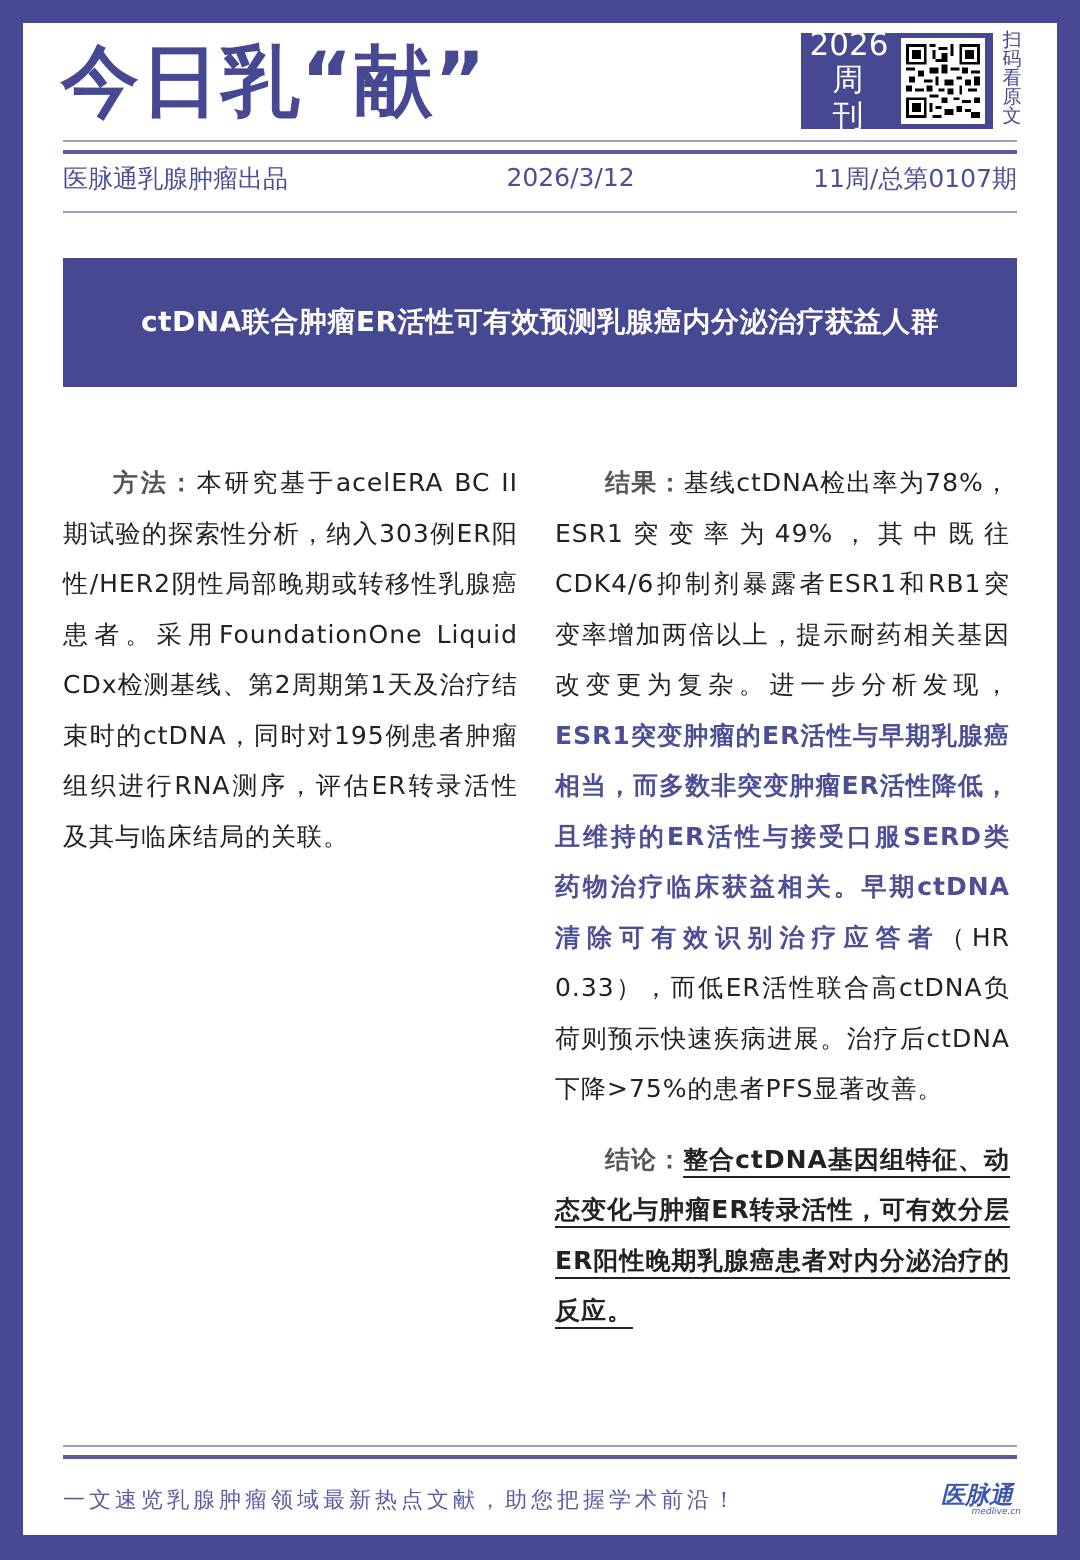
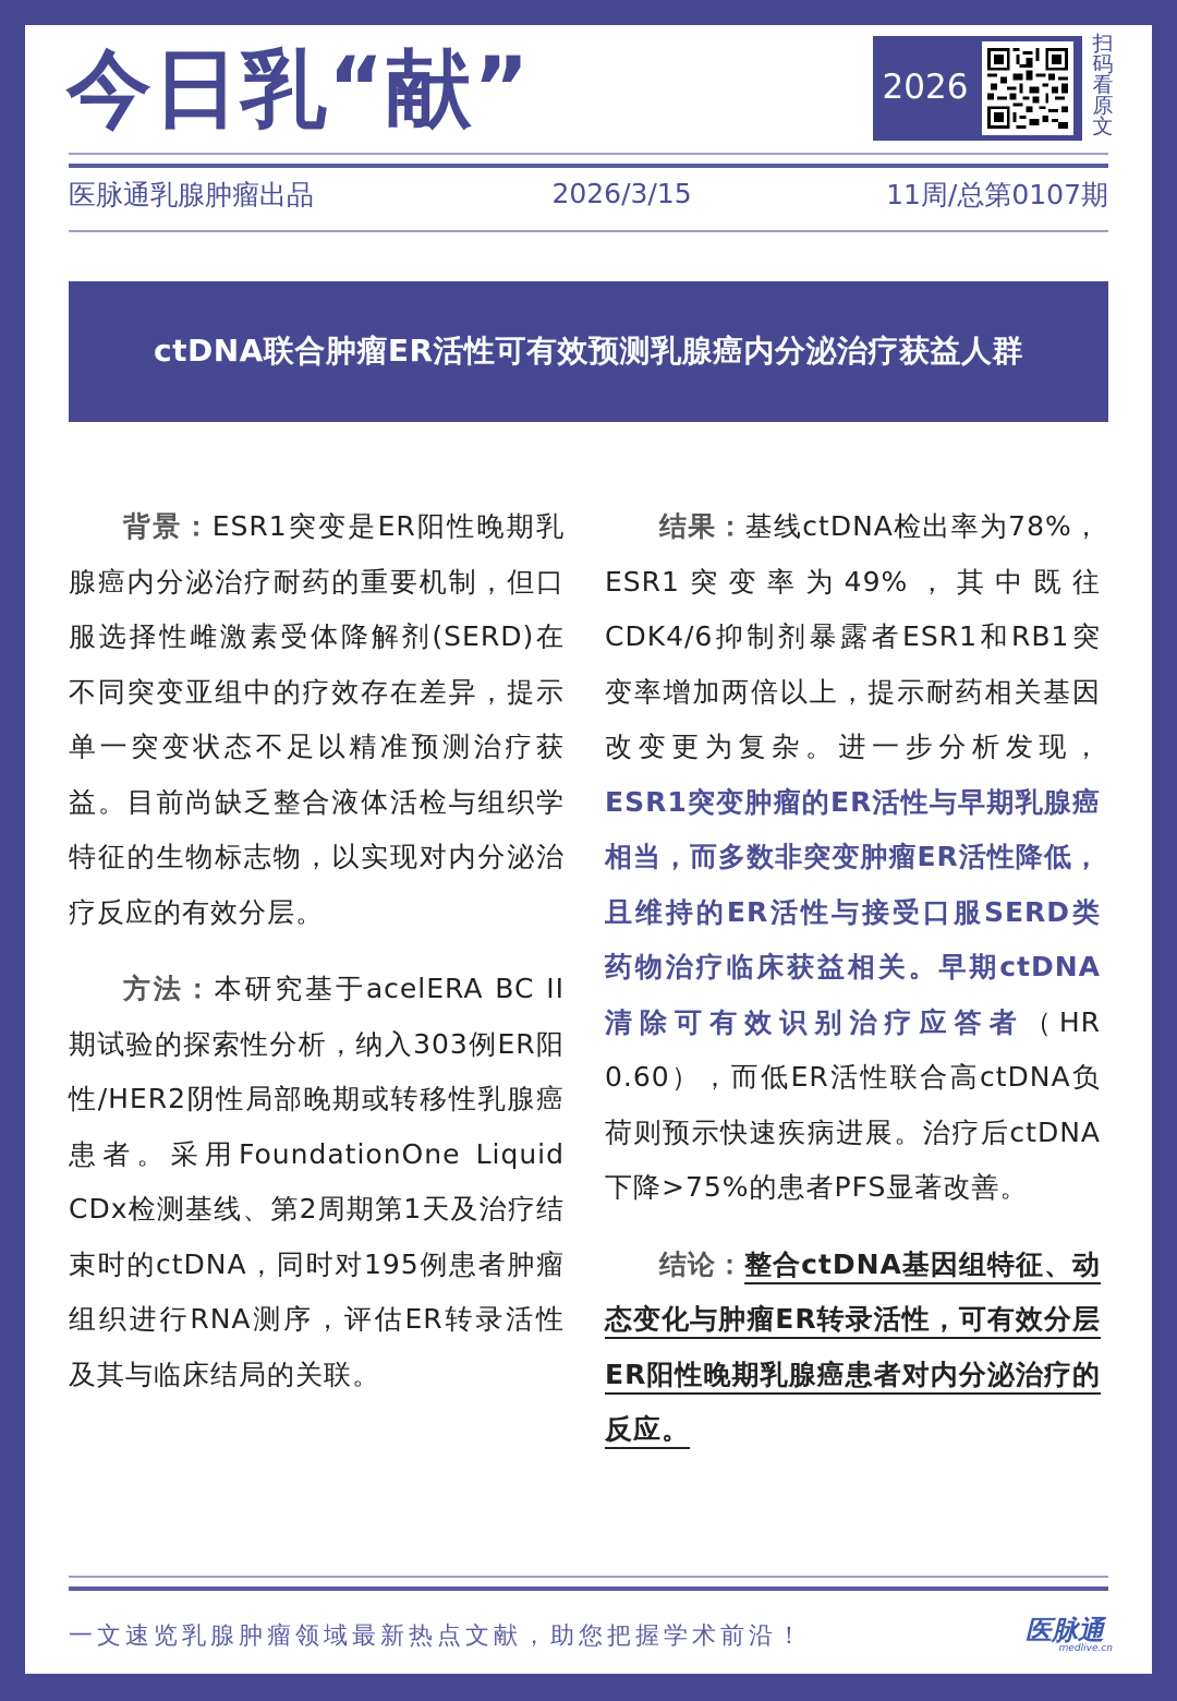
  今日乳“献”
  2026
- 周 刊
  扫码看原文
  医脉通乳腺肿瘤出品
- 2026/3/12
+ 2026/3/15
  11周/总第0107期
  ctDNA联合肿瘤ER活性可有效预测乳腺癌内分泌治疗获益人群
+ 背景：ESR1突变是ER阳性晚期乳腺癌内分泌治疗耐药的重要机制，但口服选择性雌激素受体降解剂(SERD)在不同突变亚组中的疗效存在差异，提示单一突变状态不足以精准预测治疗获益。目前尚缺乏整合液体活检与组织学特征的生物标志物，以实现对内分泌治疗反应的有效分层。
  方法：本研究基于acelERA BC II期试验的探索性分析，纳入303例ER阳性/HER2阴性局部晚期或转移性乳腺癌患者。采用FoundationOne Liquid CDx检测基线、第2周期第1天及治疗结束时的ctDNA，同时对195例患者肿瘤组织进行RNA测序，评估ER转录活性及其与临床结局的关联。
- 结果：基线ctDNA检出率为78%，ESR1突变率为49%，其中既往CDK4/6抑制剂暴露者ESR1和RB1突变率增加两倍以上，提示耐药相关基因改变更为复杂。进一步分析发现，ESR1突变肿瘤的ER活性与早期乳腺癌相当，而多数非突变肿瘤ER活性降低，且维持的ER活性与接受口服SERD类药物治疗临床获益相关。早期ctDNA清除可有效识别治疗应答者（HR 0.33），而低ER活性联合高ctDNA负荷则预示快速疾病进展。治疗后ctDNA下降>75%的患者PFS显著改善。
+ 结果：基线ctDNA检出率为78%，ESR1突变率为49%，其中既往CDK4/6抑制剂暴露者ESR1和RB1突变率增加两倍以上，提示耐药相关基因改变更为复杂。进一步分析发现，ESR1突变肿瘤的ER活性与早期乳腺癌相当，而多数非突变肿瘤ER活性降低，且维持的ER活性与接受口服SERD类药物治疗临床获益相关。早期ctDNA清除可有效识别治疗应答者（HR 0.60），而低ER活性联合高ctDNA负荷则预示快速疾病进展。治疗后ctDNA下降>75%的患者PFS显著改善。
  结论：整合ctDNA基因组特征、动态变化与肿瘤ER转录活性，可有效分层ER阳性晚期乳腺癌患者对内分泌治疗的反应。
  一文速览乳腺肿瘤领域最新热点文献，助您把握学术前沿！
  医脉通
  medlive.cn
